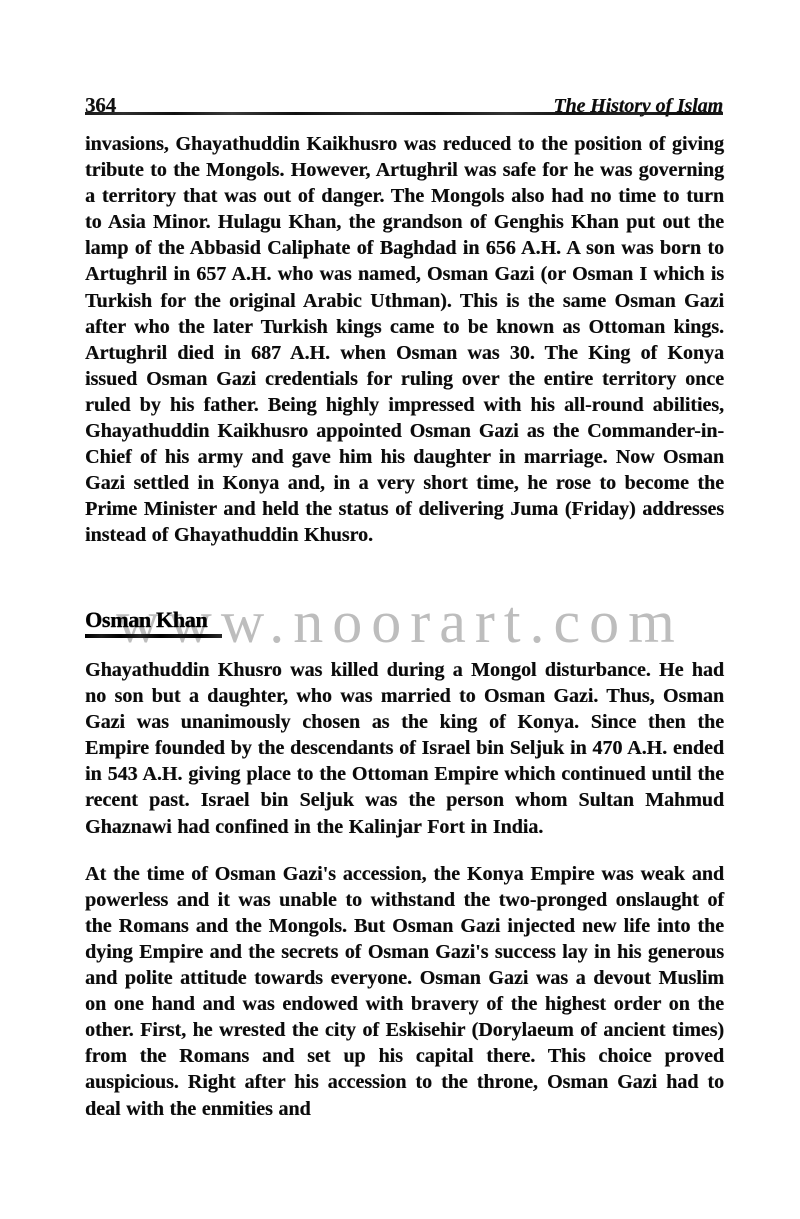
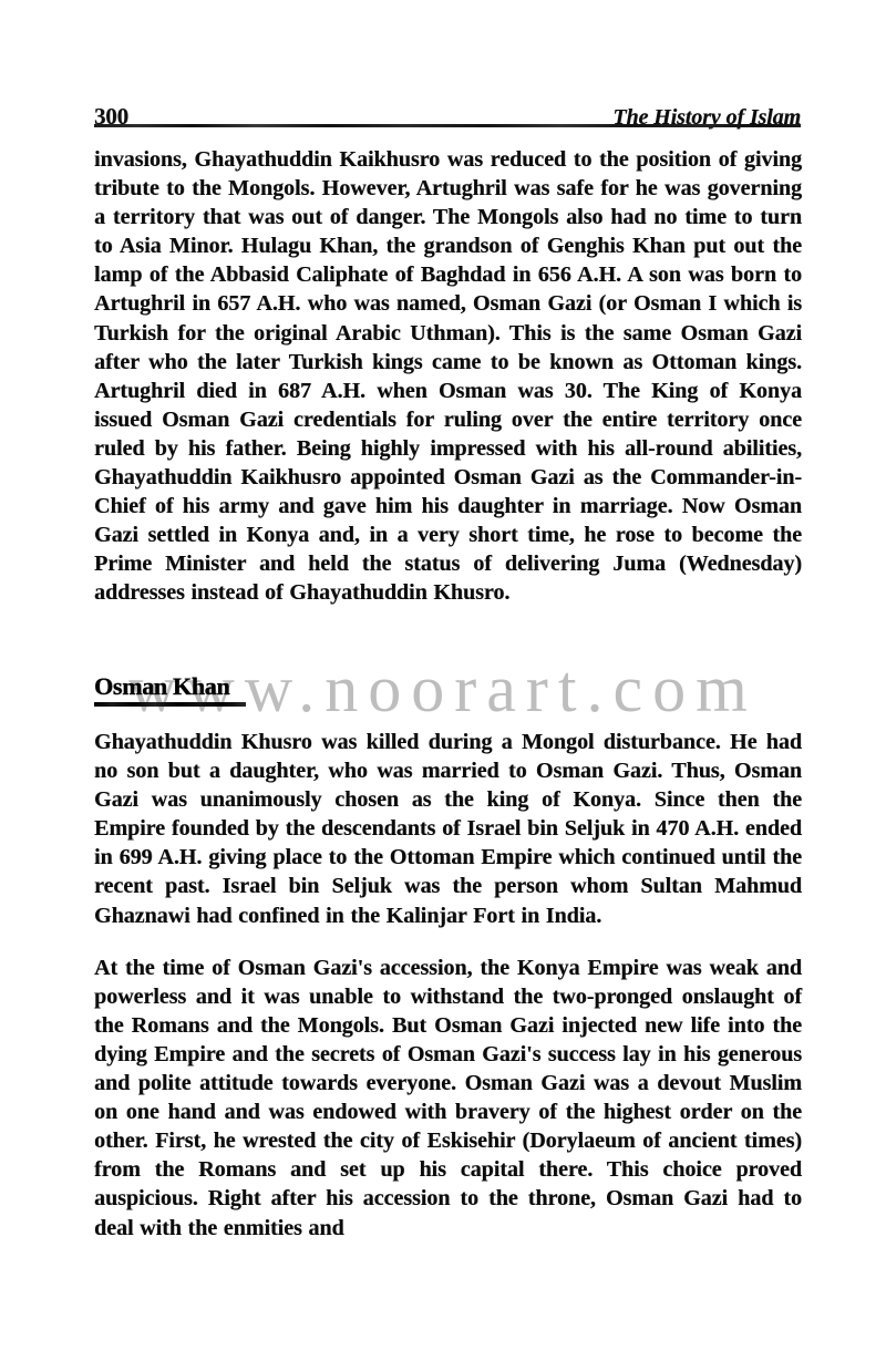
- 364
+ 300
  The History of Islam
- invasions, Ghayathuddin Kaikhusro was reduced to the position of giving tribute to the Mongols. However, Artughril was safe for he was governing a territory that was out of danger. The Mongols also had no time to turn to Asia Minor. Hulagu Khan, the grandson of Genghis Khan put out the lamp of the Abbasid Caliphate of Baghdad in 656 A.H. A son was born to Artughril in 657 A.H. who was named, Osman Gazi (or Osman I which is Turkish for the original Arabic Uthman). This is the same Osman Gazi after who the later Turkish kings came to be known as Ottoman kings. Artughril died in 687 A.H. when Osman was 30. The King of Konya issued Osman Gazi credentials for ruling over the entire territory once ruled by his father. Being highly impressed with his all-round abilities, Ghayathuddin Kaikhusro appointed Osman Gazi as the Commander-in-Chief of his army and gave him his daughter in marriage. Now Osman Gazi settled in Konya and, in a very short time, he rose to become the Prime Minister and held the status of delivering Juma (Friday) addresses instead of Ghayathuddin Khusro.
+ invasions, Ghayathuddin Kaikhusro was reduced to the position of giving tribute to the Mongols. However, Artughril was safe for he was governing a territory that was out of danger. The Mongols also had no time to turn to Asia Minor. Hulagu Khan, the grandson of Genghis Khan put out the lamp of the Abbasid Caliphate of Baghdad in 656 A.H. A son was born to Artughril in 657 A.H. who was named, Osman Gazi (or Osman I which is Turkish for the original Arabic Uthman). This is the same Osman Gazi after who the later Turkish kings came to be known as Ottoman kings. Artughril died in 687 A.H. when Osman was 30. The King of Konya issued Osman Gazi credentials for ruling over the entire territory once ruled by his father. Being highly impressed with his all-round abilities, Ghayathuddin Kaikhusro appointed Osman Gazi as the Commander-in-Chief of his army and gave him his daughter in marriage. Now Osman Gazi settled in Konya and, in a very short time, he rose to become the Prime Minister and held the status of delivering Juma (Wednesday) addresses instead of Ghayathuddin Khusro.
  www.noorart.com
  Osman Khan
- Ghayathuddin Khusro was killed during a Mongol disturbance. He had no son but a daughter, who was married to Osman Gazi. Thus, Osman Gazi was unanimously chosen as the king of Konya. Since then the Empire founded by the descendants of Israel bin Seljuk in 470 A.H. ended in 543 A.H. giving place to the Ottoman Empire which continued until the recent past. Israel bin Seljuk was the person whom Sultan Mahmud Ghaznawi had confined in the Kalinjar Fort in India.
+ Ghayathuddin Khusro was killed during a Mongol disturbance. He had no son but a daughter, who was married to Osman Gazi. Thus, Osman Gazi was unanimously chosen as the king of Konya. Since then the Empire founded by the descendants of Israel bin Seljuk in 470 A.H. ended in 699 A.H. giving place to the Ottoman Empire which continued until the recent past. Israel bin Seljuk was the person whom Sultan Mahmud Ghaznawi had confined in the Kalinjar Fort in India.
  At the time of Osman Gazi's accession, the Konya Empire was weak and powerless and it was unable to withstand the two-pronged onslaught of the Romans and the Mongols. But Osman Gazi injected new life into the dying Empire and the secrets of Osman Gazi's success lay in his generous and polite attitude towards everyone. Osman Gazi was a devout Muslim on one hand and was endowed with bravery of the highest order on the other. First, he wrested the city of Eskisehir (Dorylaeum of ancient times) from the Romans and set up his capital there. This choice proved auspicious. Right after his accession to the throne, Osman Gazi had to deal with the enmities and
